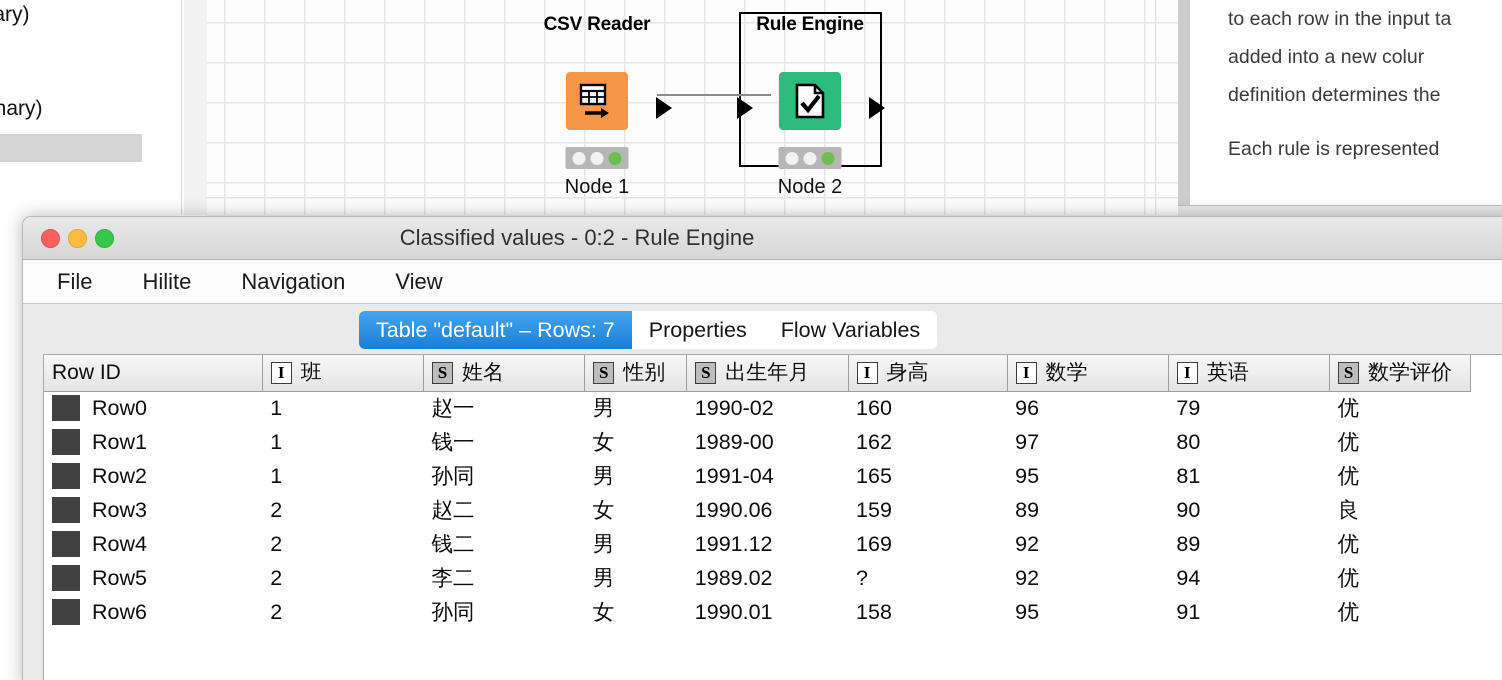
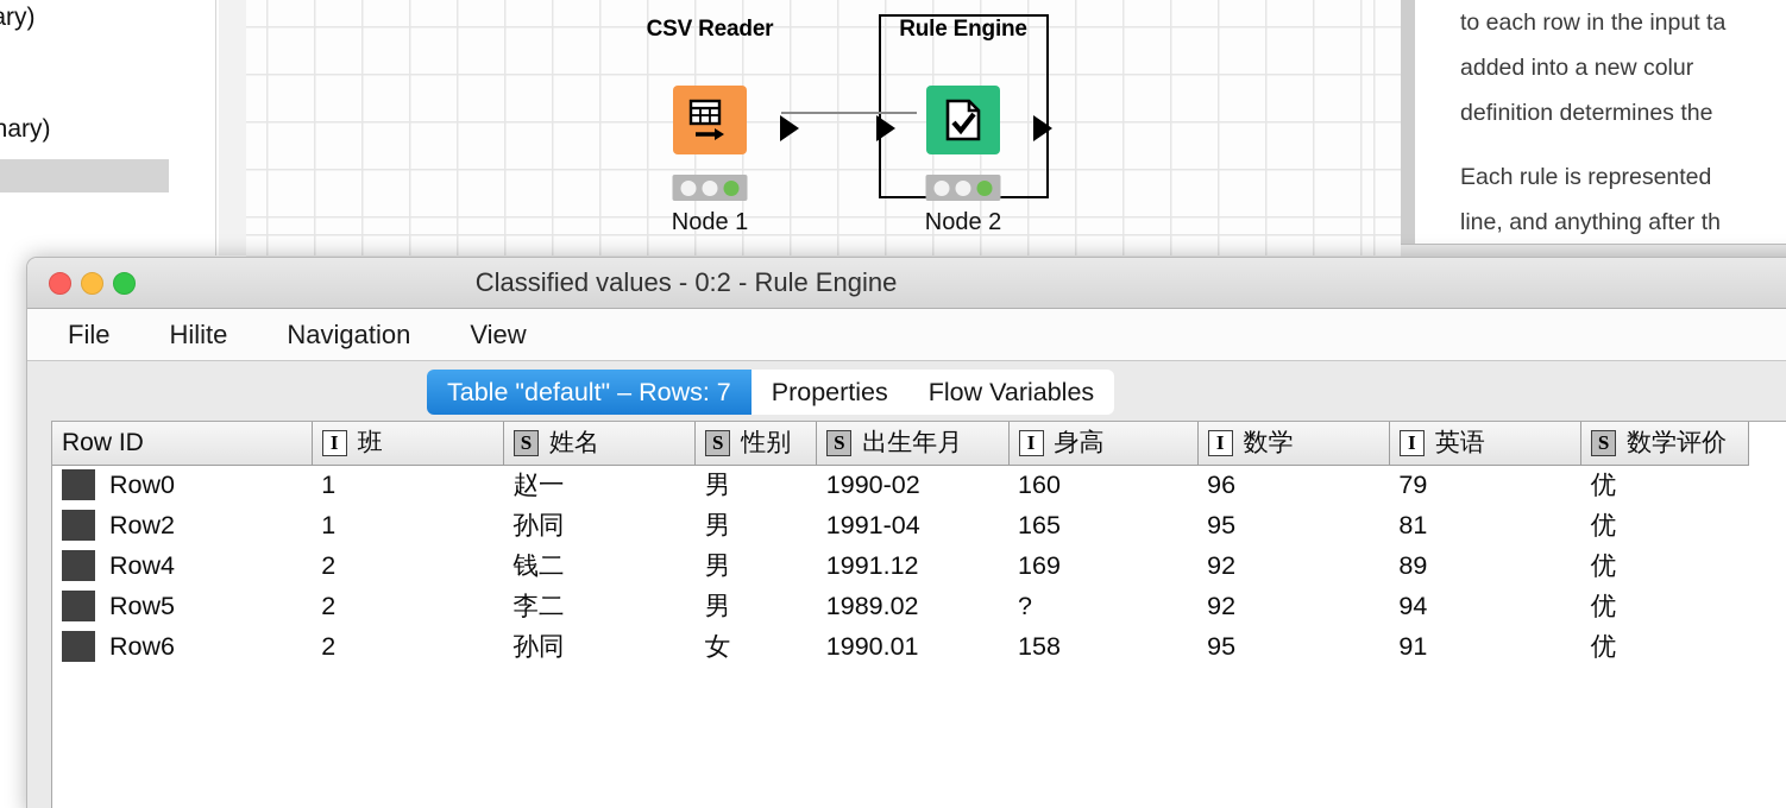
  CSV Reader
  Node 1
  Rule Engine
  Node 2
  to each row in the input ta
  added into a new colur
  definition determines the
  Each rule is represented
+ line, and anything after th
  Classified values - 0:2 - Rule Engine
  File
  Hilite
  Navigation
  View
  Table "default" – Rows: 7
  Properties
  Flow Variables
  Row ID	I 班	S 姓名	S 性别	S 出生年月	I 身高	I 数学	I 英语	S 数学评价
  Row0	1	赵一	男	1990-02	160	96	79	优
- Row1	1	钱一	女	1989-00	162	97	80	优
  Row2	1	孙同	男	1991-04	165	95	81	优
- Row3	2	赵二	女	1990.06	159	89	90	良
  Row4	2	钱二	男	1991.12	169	92	89	优
  Row5	2	李二	男	1989.02	?	92	94	优
  Row6	2	孙同	女	1990.01	158	95	91	优
